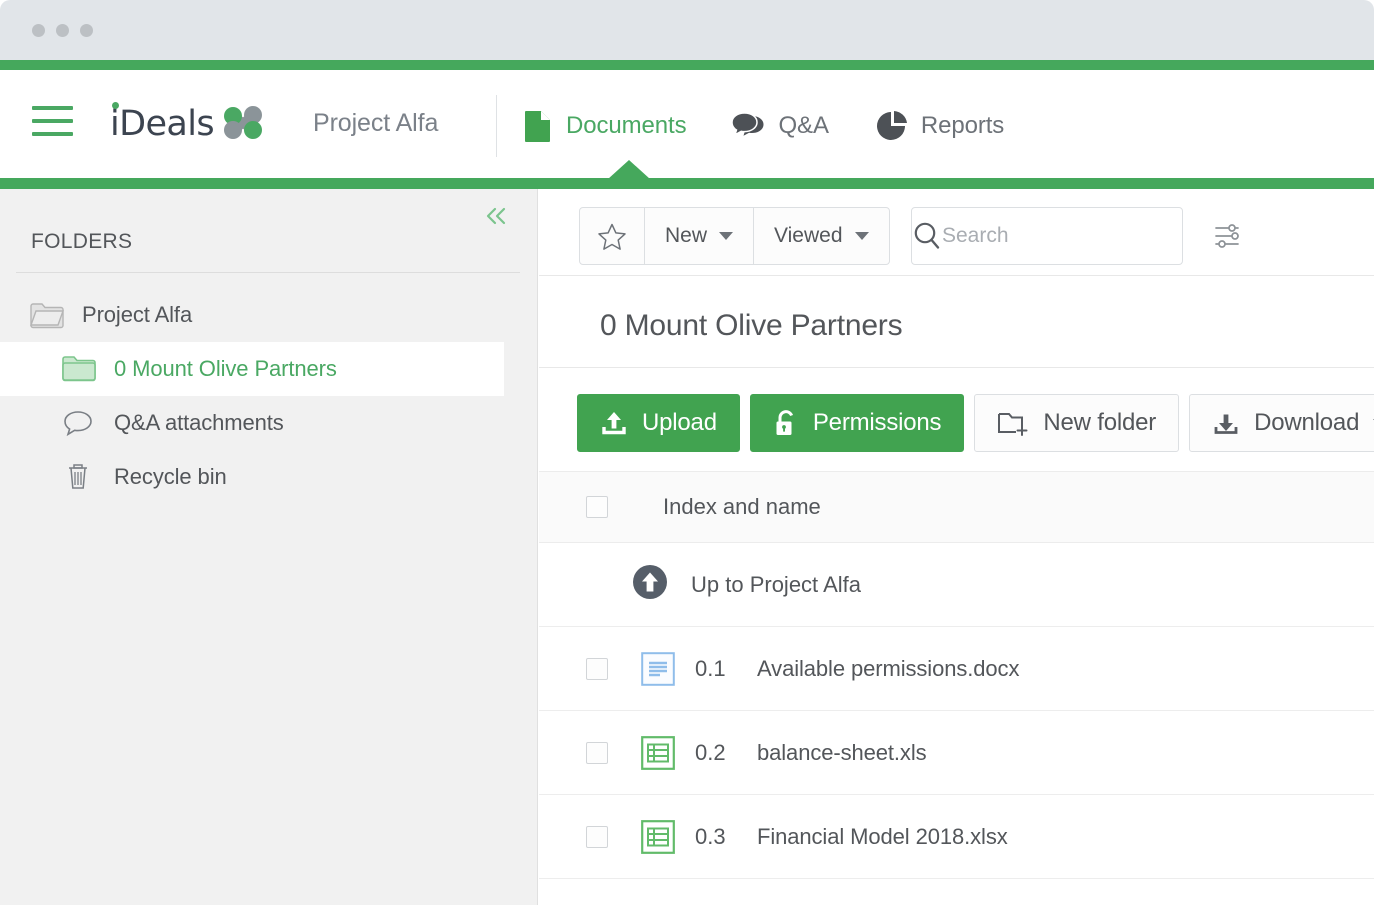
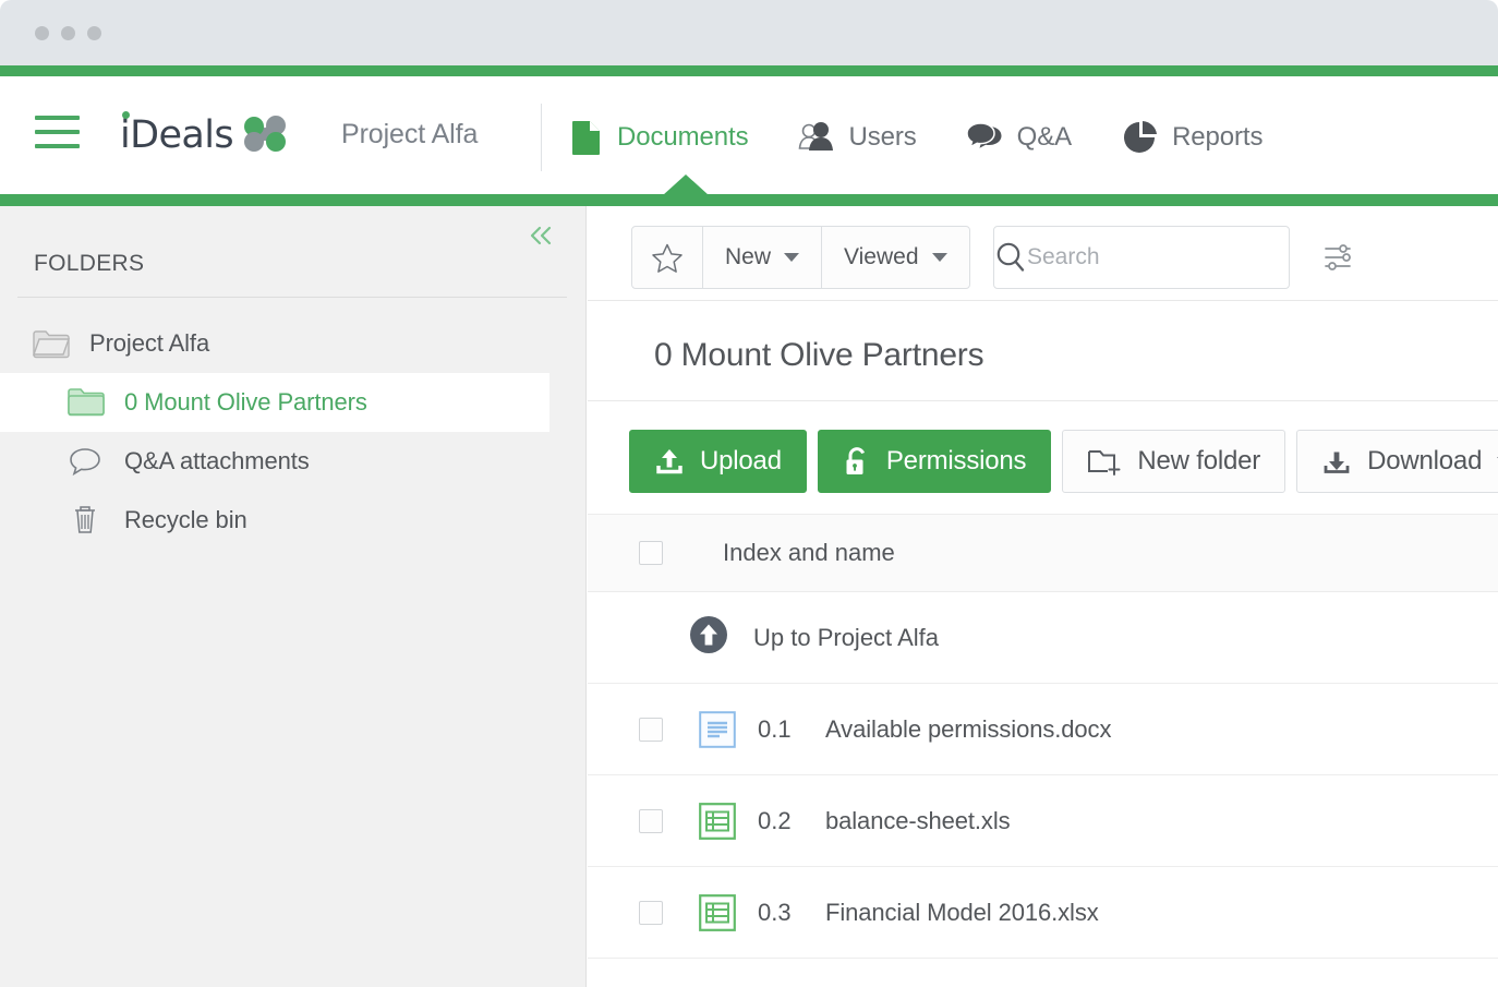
  iDeals
  Project Alfa
  Documents
+ Users
  Q&A
  Reports
  FOLDERS
  Project Alfa
  0 Mount Olive Partners
  Q&A attachments
  Recycle bin
  New
  Viewed
  Search
  0 Mount Olive Partners
  Upload
  Permissions
  New folder
  Download
  Index and name
  Up to Project Alfa
  0.1
  Available permissions.docx
  0.2
  balance-sheet.xls
  0.3
- Financial Model 2018.xlsx
+ Financial Model 2016.xlsx
